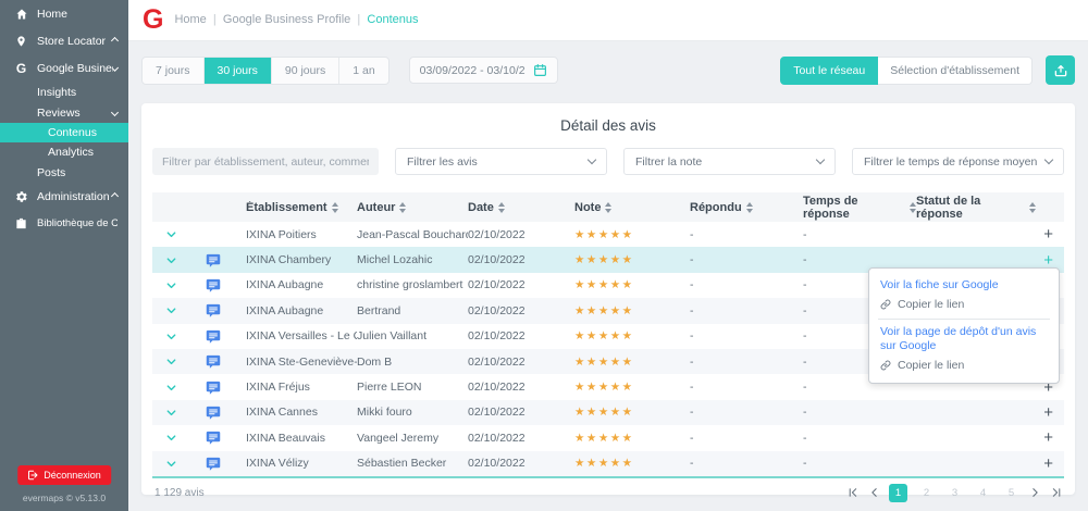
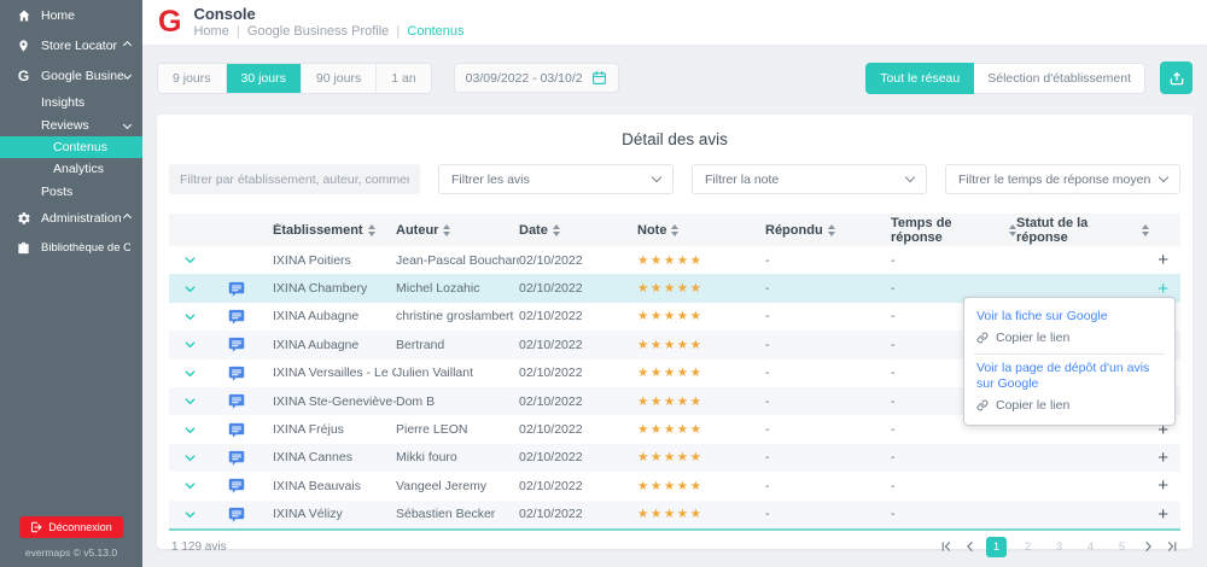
  Home
  Store Locator
  G
  Insights
  Reviews
  Contenus
  Analytics
  Posts
  Administration
  Bibliothèque de C
  Déconnexion
  evermaps © v5.13.0
  G
+ Console
  Home Google Business Profile Contenus
- 7 jours
+ 9 jours
  30 jours
  90 jours
  1 an
  03/09/2022 - 03/10/2
  Tout le réseau
  Sélection d'établissement
  Détail des avis
  Filtrer par établissement, auteur, comme
  Filtrer les avis
  Filtrer la note
  Filtrer le temps de réponse moyen
  Établissement
  Auteur
  Date
  Note
  Répondu
  Temps de réponse
  Statut de la réponse
  IXINA Poitiers
  Jean-Pascal Bouchar
  02/10/2022
  ★★★★★
  -
  -
  +
  IXINA Chambery
  Michel Lozahic
  02/10/2022
  ★★★★★
  -
  -
  +
  IXINA Aubagne
  christine groslambert
  02/10/2022
  ★★★★★
  -
  -
  IXINA Aubagne
  Bertrand
  02/10/2022
  ★★★★★
  -
  -
  IXINA Versailles - Le
  Julien Vaillant
  02/10/2022
  ★★★★★
  -
  -
  IXINA Ste-Geneviève-
  Dom B
  02/10/2022
  ★★★★★
  -
  -
  IXINA Fréjus
  Pierre LEON
  02/10/2022
  ★★★★★
  -
  -
  +
  IXINA Cannes
  Mikki fouro
  02/10/2022
  ★★★★★
  -
  -
  +
  IXINA Beauvais
  Vangeel Jeremy
  02/10/2022
  ★★★★★
  -
  -
  +
  IXINA Vélizy
  Sébastien Becker
  02/10/2022
  ★★★★★
  -
  -
  +
  1 129 avis
  1
  2
  3
  4
  5
  Voir la fiche sur Google
  Copier le lien
  Voir la page de dépôt d'un avis sur Google
  Copier le lien
